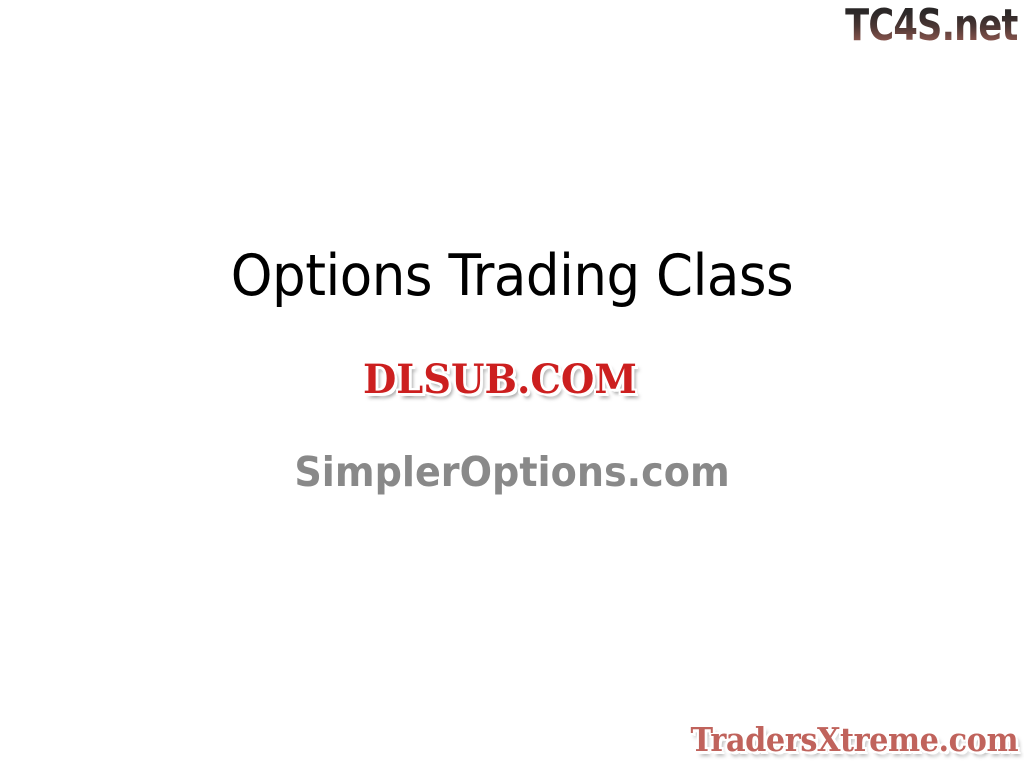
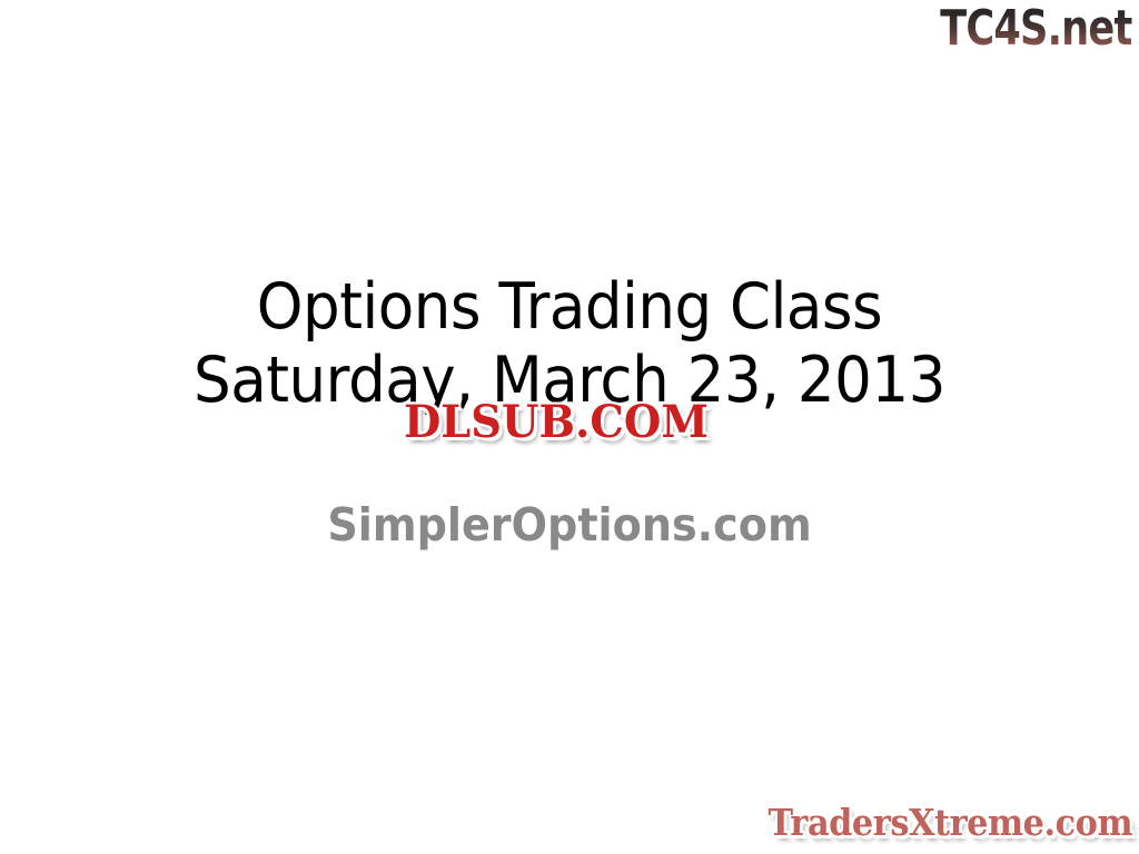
  TC4S.net
  Options Trading Class
+ Saturday, March 23, 2013
  DLSUB.COM
  SimplerOptions.com
  TradersXtreme.com
